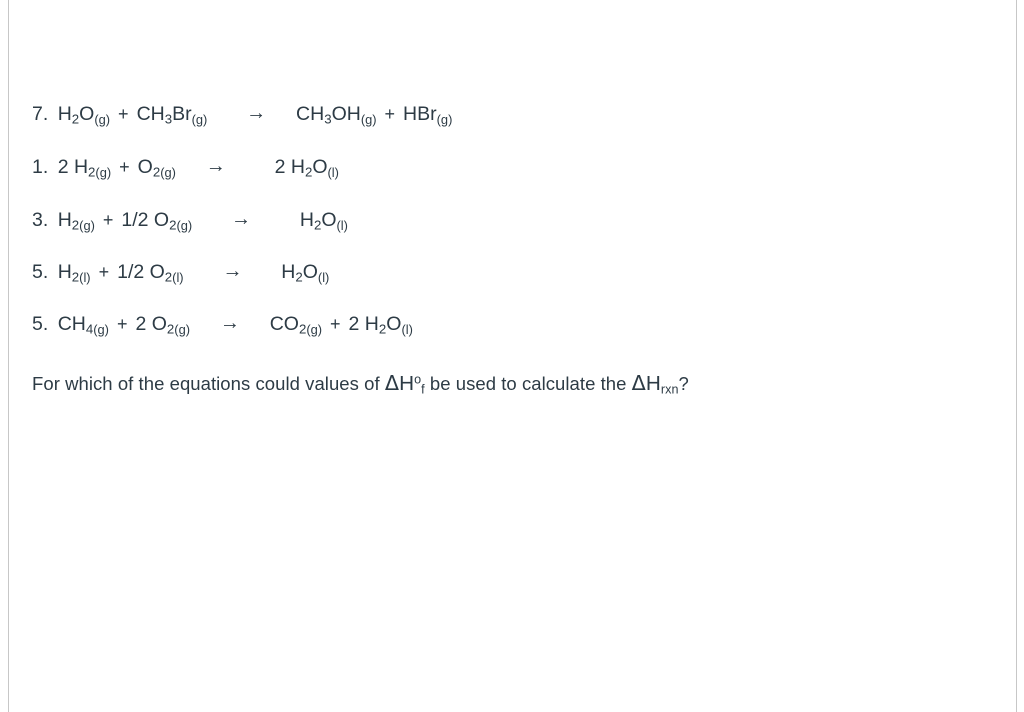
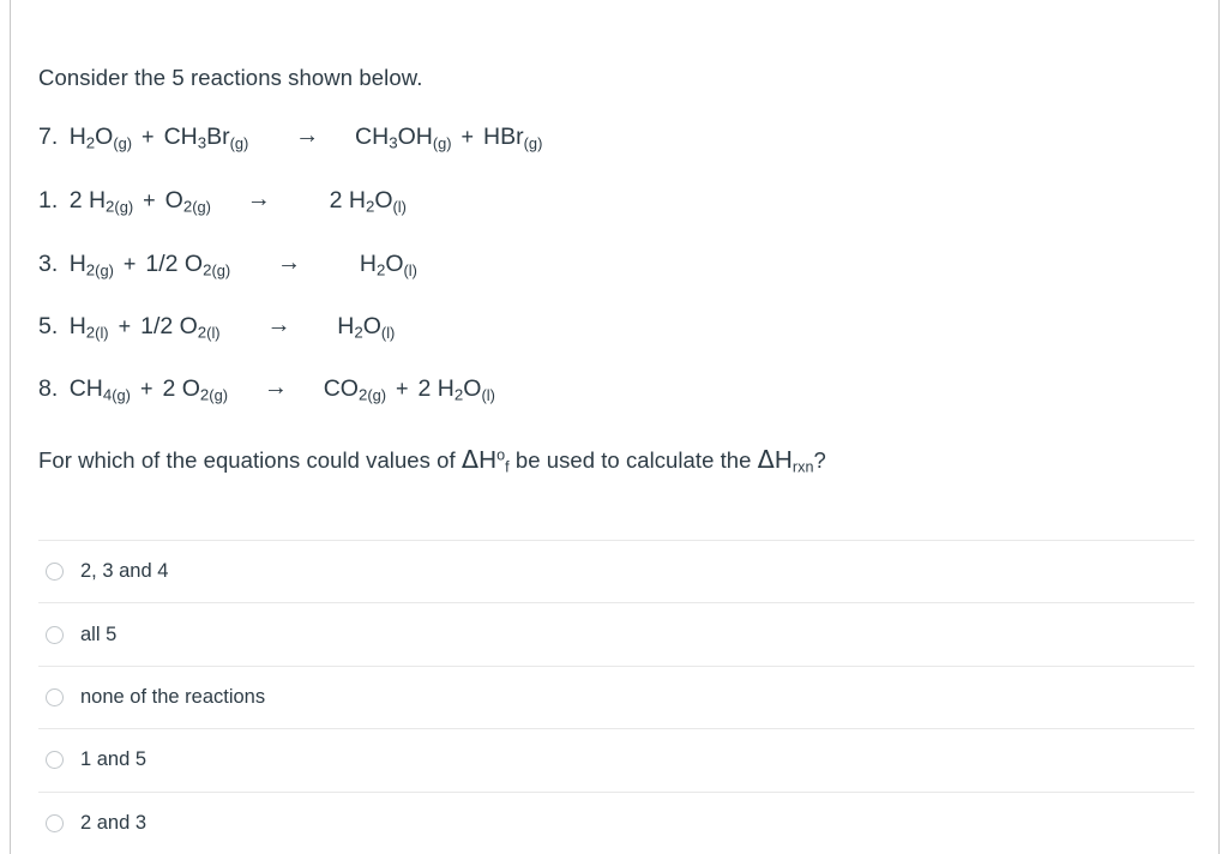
+ Consider the 5 reactions shown below.
  7. H2O(g) + CH3Br(g) → CH3OH(g) + HBr(g)
  1. 2 H2(g) + O2(g) → 2 H2O(l)
  3. H2(g) + 1/2 O2(g) → H2O(l)
  5. H2(l) + 1/2 O2(l) → H2O(l)
- 5. CH4(g) + 2 O2(g) → CO2(g) + 2 H2O(l)
+ 8. CH4(g) + 2 O2(g) → CO2(g) + 2 H2O(l)
  For which of the equations could values of ΔHof be used to calculate the ΔHrxn?
+ 2, 3 and 4
+ all 5
+ none of the reactions
+ 1 and 5
+ 2 and 3
